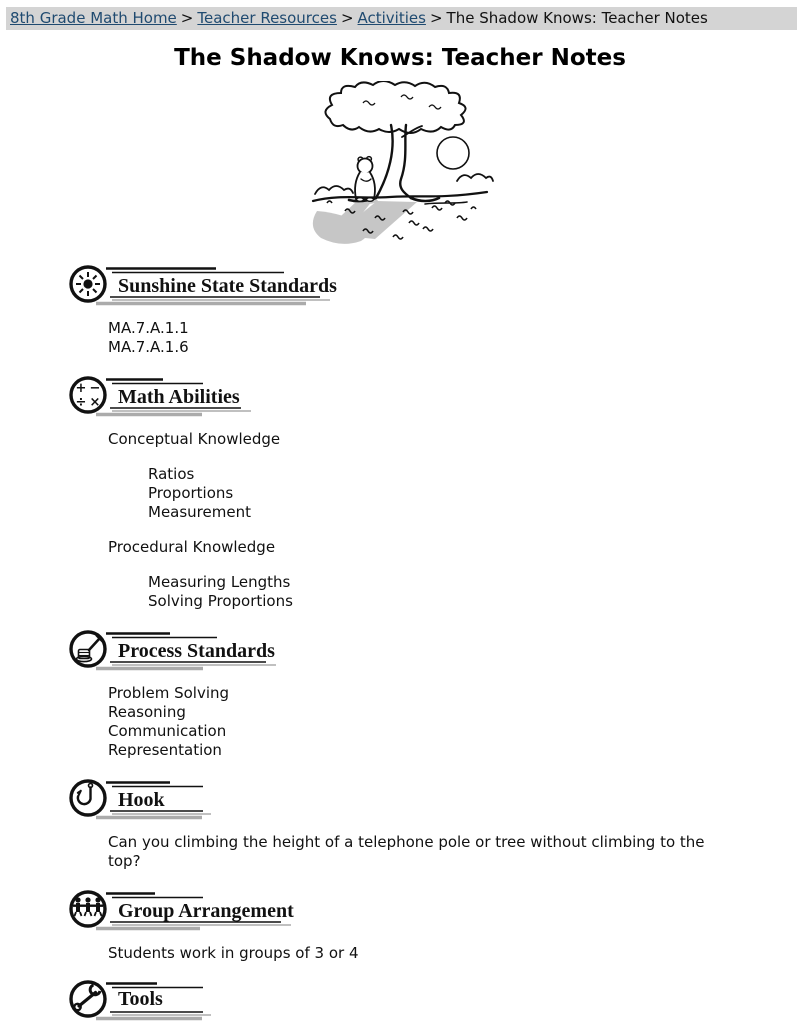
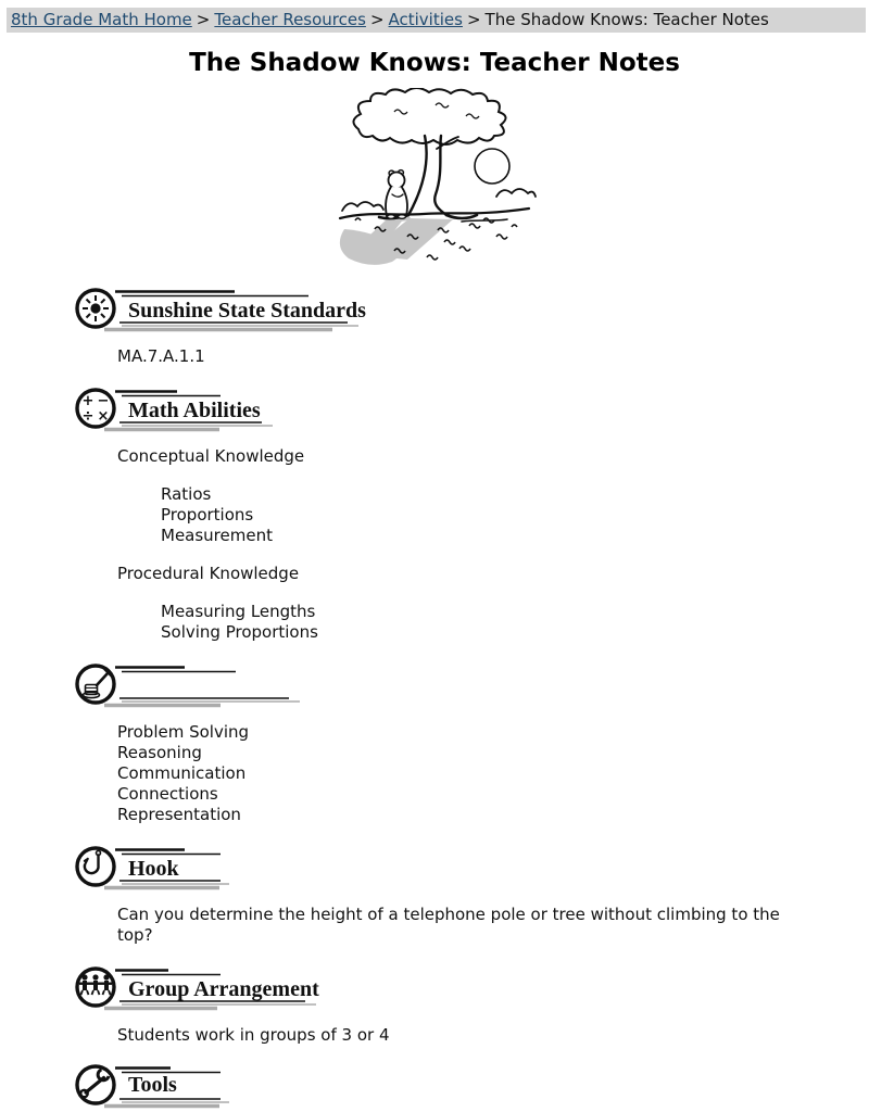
  8th Grade Math Home > Teacher Resources > Activities > The Shadow Knows: Teacher Notes
  The Shadow Knows: Teacher Notes
  Sunshine State Standards
  MA.7.A.1.1
- MA.7.A.1.6
  +
  −
  ÷
  ×
  Math Abilities
  Conceptual Knowledge
  Ratios
  Proportions
  Measurement
  Procedural Knowledge
  Measuring Lengths
  Solving Proportions
- Process Standards
  Problem Solving
  Reasoning
  Communication
+ Connections
  Representation
  Hook
- Can you climbing the height of a telephone pole or tree without climbing to the top?
+ Can you determine the height of a telephone pole or tree without climbing to the top?
  Group Arrangement
  Students work in groups of 3 or 4
  Tools
